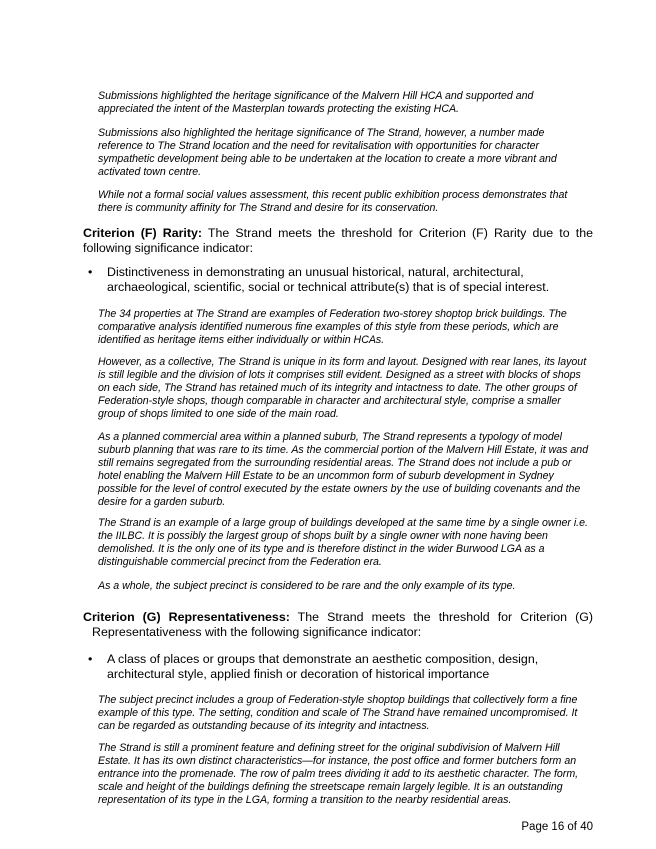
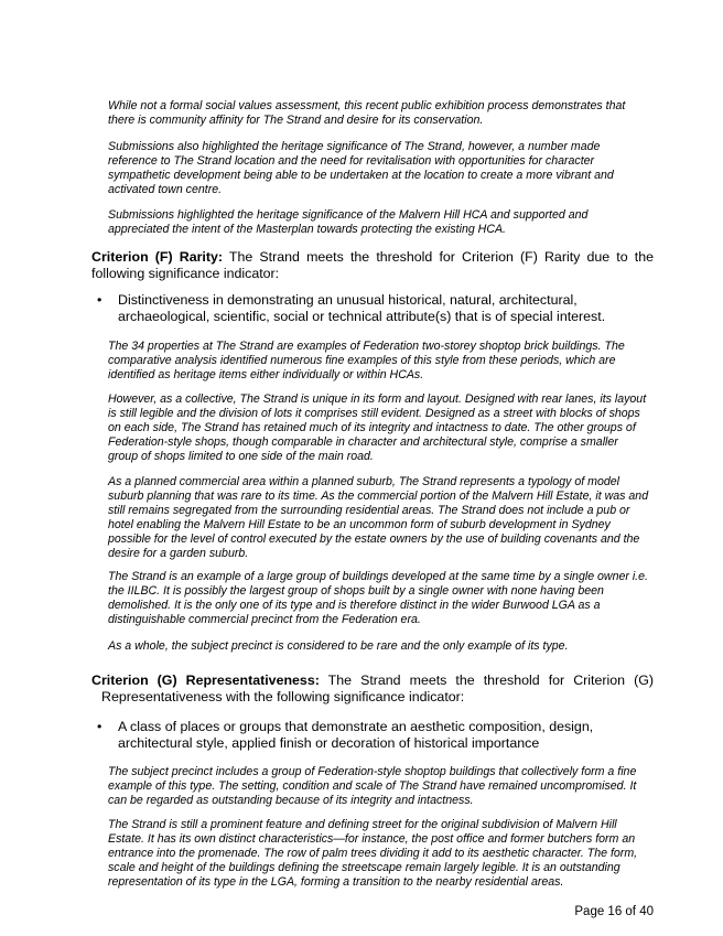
- Submissions highlighted the heritage significance of the Malvern Hill HCA and supported and appreciated the intent of the Masterplan towards protecting the existing HCA.
+ While not a formal social values assessment, this recent public exhibition process demonstrates that there is community affinity for The Strand and desire for its conservation.
  Submissions also highlighted the heritage significance of The Strand, however, a number made reference to The Strand location and the need for revitalisation with opportunities for character sympathetic development being able to be undertaken at the location to create a more vibrant and activated town centre.
- While not a formal social values assessment, this recent public exhibition process demonstrates that there is community affinity for The Strand and desire for its conservation.
+ Submissions highlighted the heritage significance of the Malvern Hill HCA and supported and appreciated the intent of the Masterplan towards protecting the existing HCA.
  Criterion (F) Rarity: The Strand meets the threshold for Criterion (F) Rarity due to the following significance indicator:
  •
  Distinctiveness in demonstrating an unusual historical, natural, architectural, archaeological, scientific, social or technical attribute(s) that is of special interest.
  The 34 properties at The Strand are examples of Federation two-storey shoptop brick buildings. The comparative analysis identified numerous fine examples of this style from these periods, which are identified as heritage items either individually or within HCAs.
  However, as a collective, The Strand is unique in its form and layout. Designed with rear lanes, its layout is still legible and the division of lots it comprises still evident. Designed as a street with blocks of shops on each side, The Strand has retained much of its integrity and intactness to date. The other groups of Federation-style shops, though comparable in character and architectural style, comprise a smaller group of shops limited to one side of the main road.
  As a planned commercial area within a planned suburb, The Strand represents a typology of model suburb planning that was rare to its time. As the commercial portion of the Malvern Hill Estate, it was and still remains segregated from the surrounding residential areas. The Strand does not include a pub or hotel enabling the Malvern Hill Estate to be an uncommon form of suburb development in Sydney possible for the level of control executed by the estate owners by the use of building covenants and the desire for a garden suburb.
  The Strand is an example of a large group of buildings developed at the same time by a single owner i.e. the IILBC. It is possibly the largest group of shops built by a single owner with none having been demolished. It is the only one of its type and is therefore distinct in the wider Burwood LGA as a distinguishable commercial precinct from the Federation era.
  As a whole, the subject precinct is considered to be rare and the only example of its type.
  Criterion (G) Representativeness: The Strand meets the threshold for Criterion (G)
  Representativeness with the following significance indicator:
  •
  A class of places or groups that demonstrate an aesthetic composition, design, architectural style, applied finish or decoration of historical importance
  The subject precinct includes a group of Federation-style shoptop buildings that collectively form a fine example of this type. The setting, condition and scale of The Strand have remained uncompromised. It can be regarded as outstanding because of its integrity and intactness.
  The Strand is still a prominent feature and defining street for the original subdivision of Malvern Hill Estate. It has its own distinct characteristics—for instance, the post office and former butchers form an entrance into the promenade. The row of palm trees dividing it add to its aesthetic character. The form, scale and height of the buildings defining the streetscape remain largely legible. It is an outstanding representation of its type in the LGA, forming a transition to the nearby residential areas.
  Page 16 of 40
